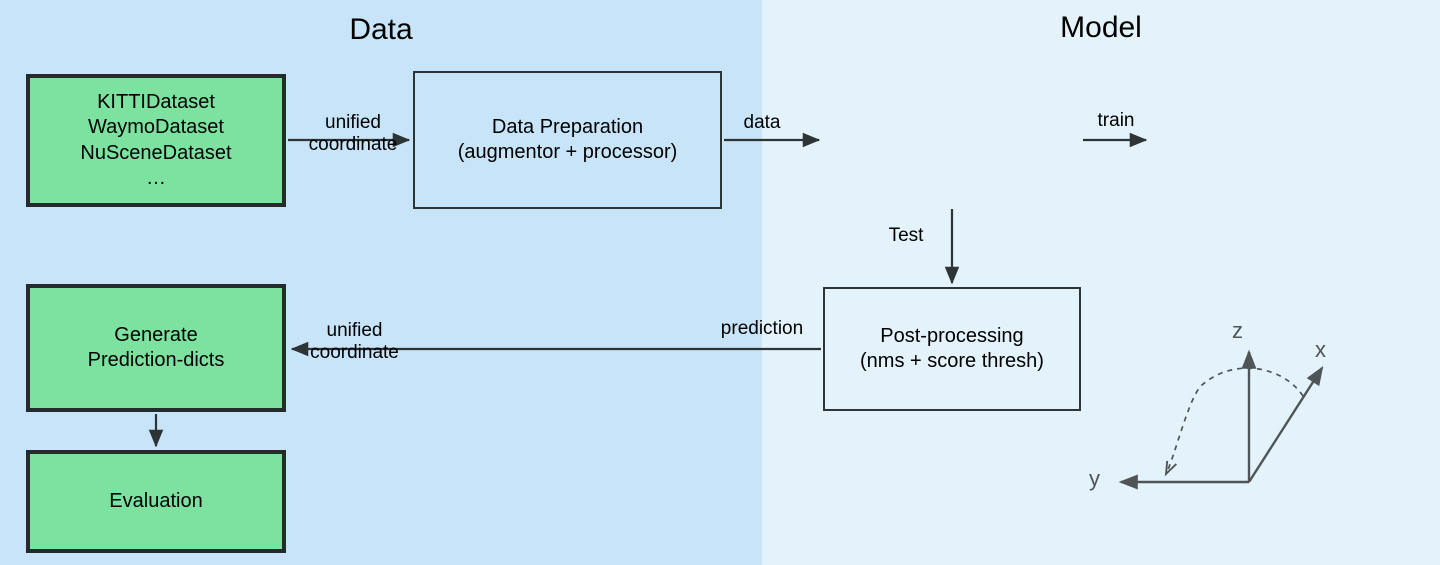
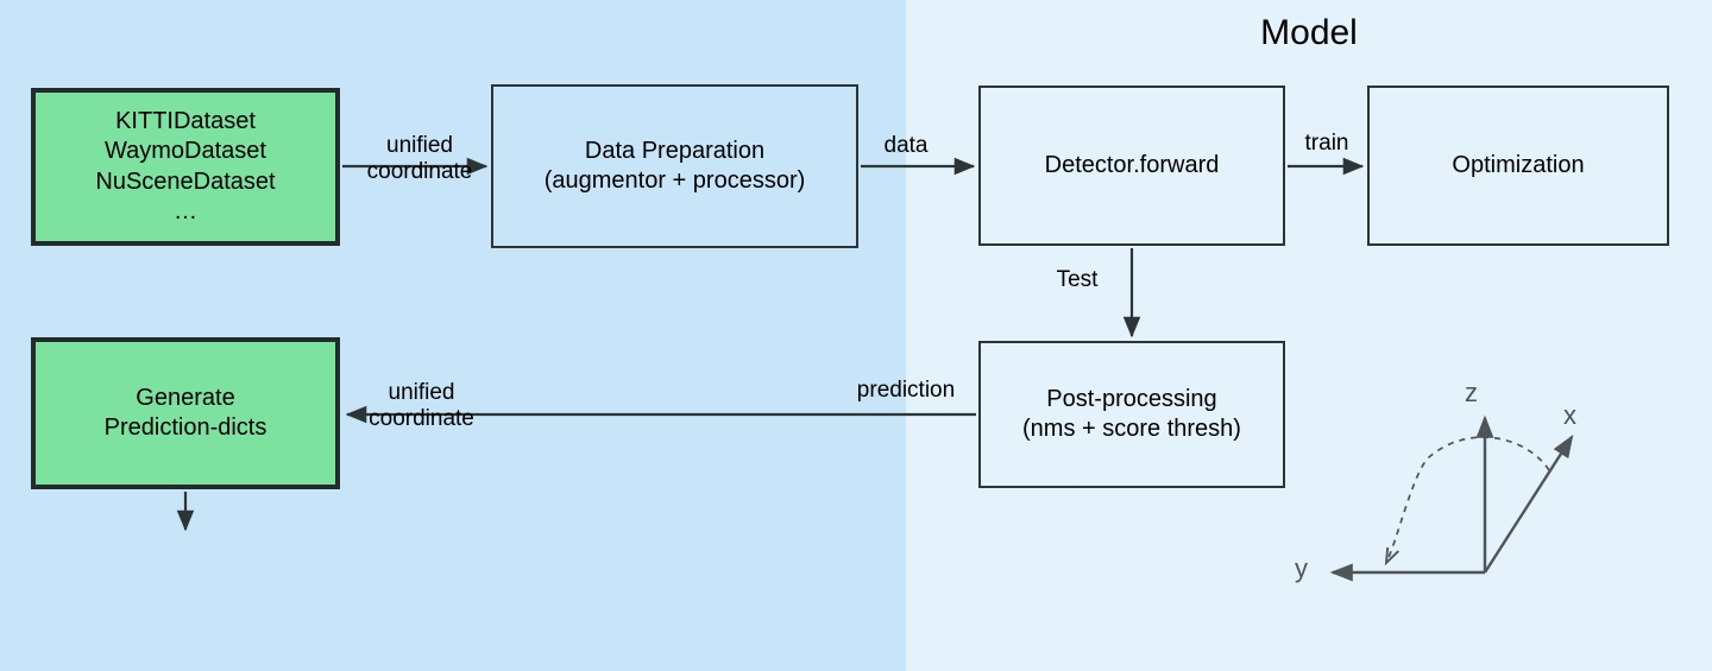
- Data
  Model
  KITTIDataset
  WaymoDataset
  NuSceneDataset
  …
  Data Preparation
  (augmentor + processor)
+ Detector.forward
+ Optimization
  Post-processing
  (nms + score thresh)
  Generate
  Prediction-dicts
- Evaluation
  unified
  coordinate
  data
  train
  Test
  prediction
  unified
  coordinate
  z
  x
  y
